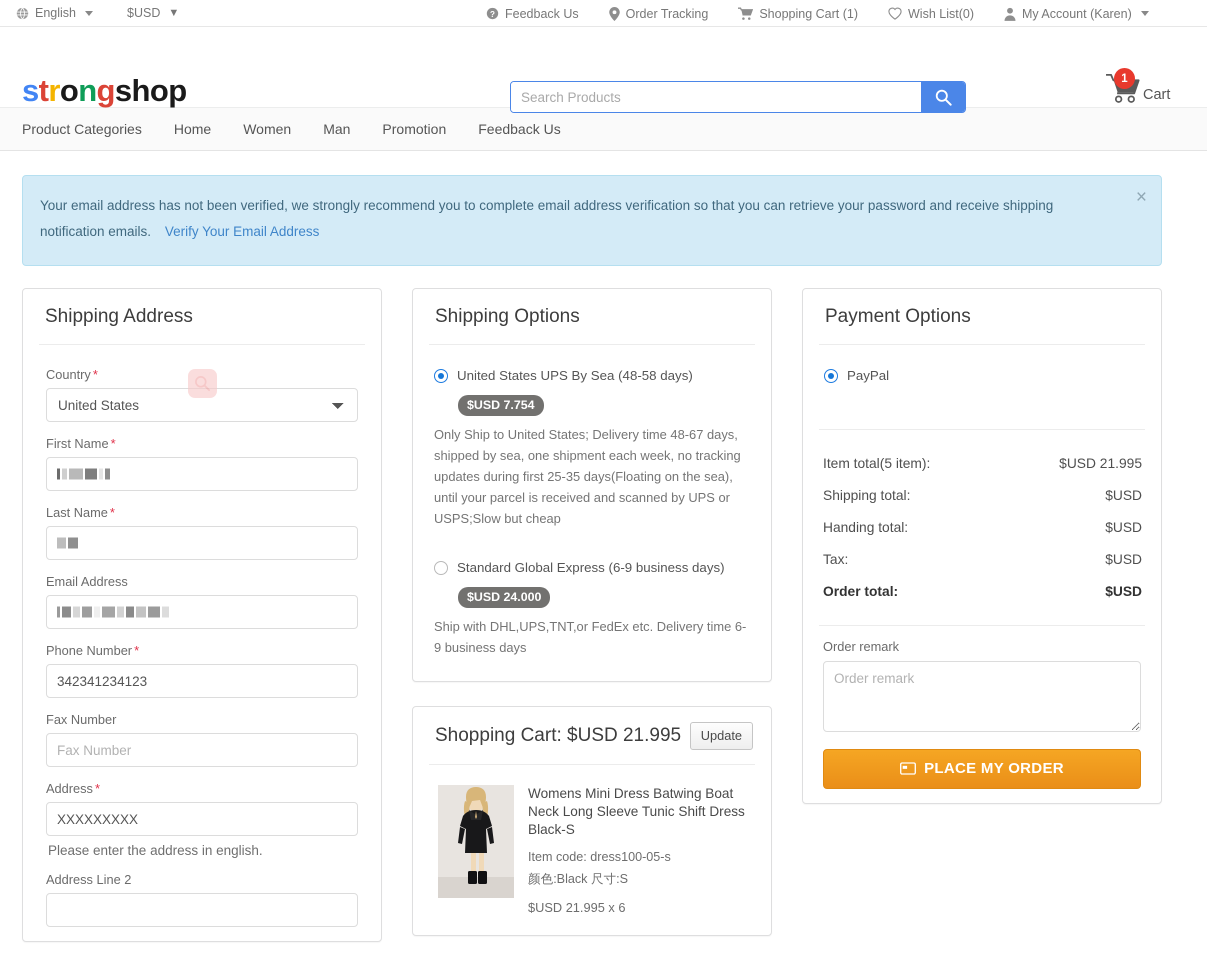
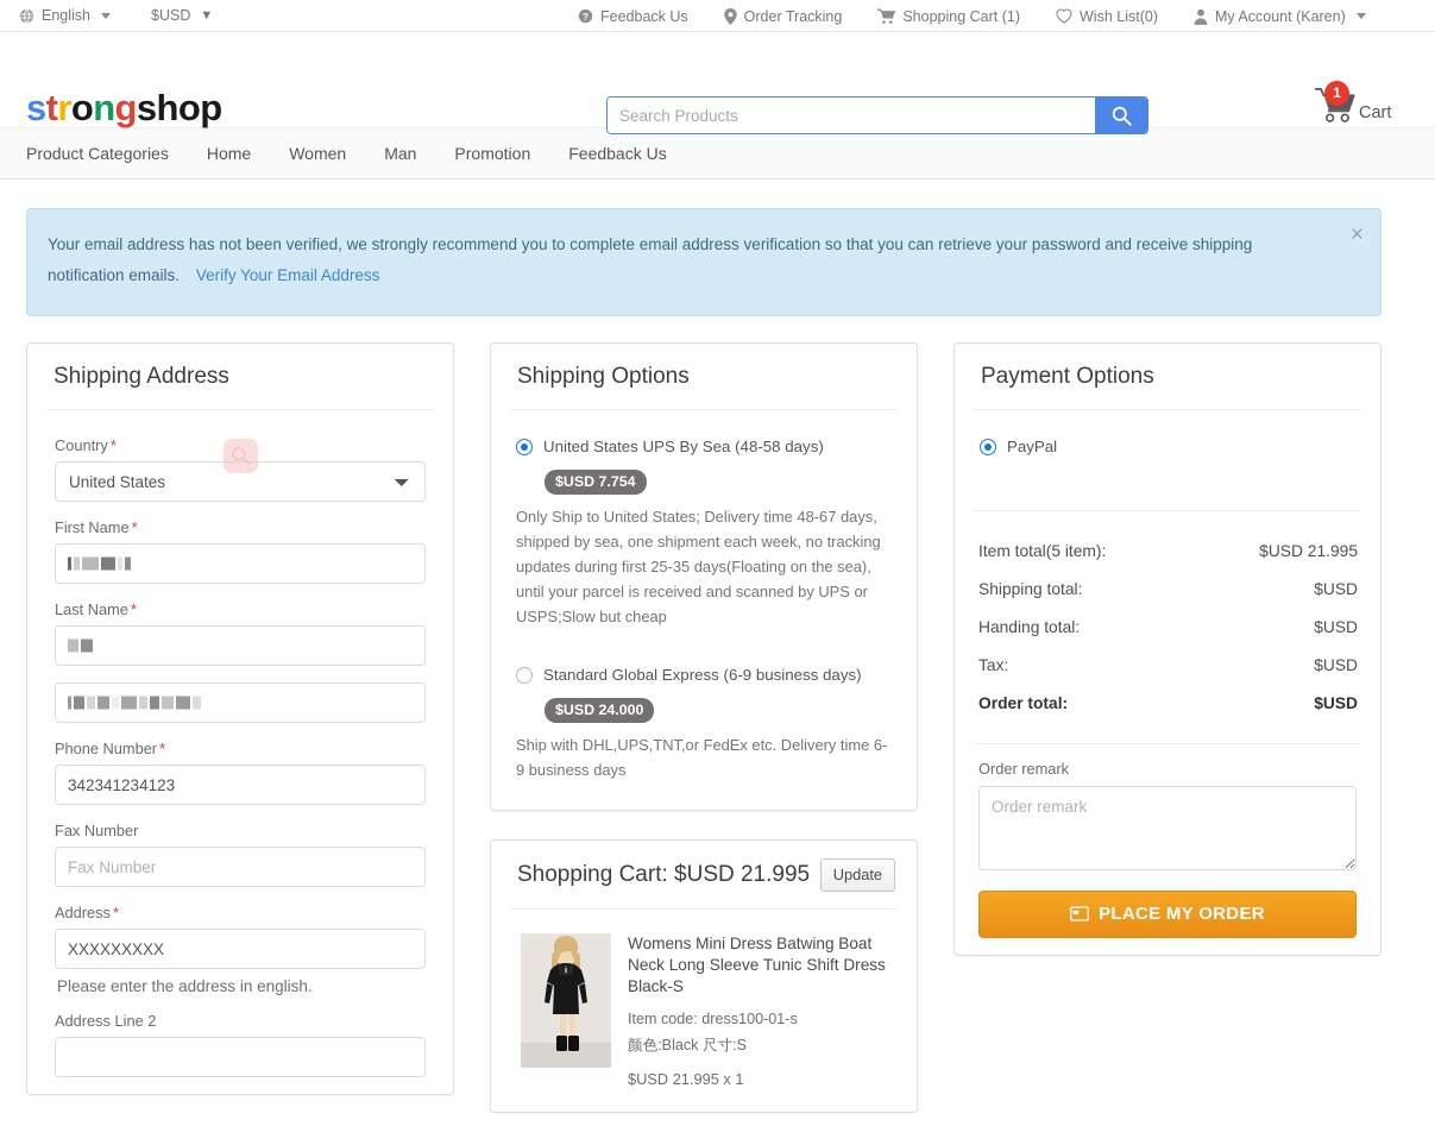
  English
  $USD
  ▼
  ?
  Feedback Us
  Order Tracking
  Shopping Cart (1)
  Wish List(0)
  My Account (Karen)
  strongshop
  Search Products
  1
  Cart
  Product Categories
  Home
  Women
  Man
  Promotion
  Feedback Us
  Your email address has not been verified, we strongly recommend you to complete email address verification so that you can retrieve your password and receive shipping notification emails. Verify Your Email Address
  ×
  Shipping Address
  Country *
  United States
  First Name *
  Last Name *
- Email Address
  Phone Number *
  342341234123
  Fax Number
  Fax Number
  Address *
  XXXXXXXXX
  Please enter the address in english.
  Address Line 2
  Shipping Options
  United States UPS By Sea (48-58 days)
  $USD 7.754
  Only Ship to United States; Delivery time 48-67 days, shipped by sea, one shipment each week, no tracking updates during first 25-35 days(Floating on the sea), until your parcel is received and scanned by UPS or USPS;Slow but cheap
  Standard Global Express (6-9 business days)
  $USD 24.000
  Ship with DHL,UPS,TNT,or FedEx etc. Delivery time 6-9 business days
  Shopping Cart: $USD 21.995
  Update
  Womens Mini Dress Batwing Boat Neck Long Sleeve Tunic Shift Dress Black-S
- Item code: dress100-05-s
+ Item code: dress100-01-s
  颜色:Black 尺寸:S
- $USD 21.995 x 6
+ $USD 21.995 x 1
  Payment Options
  PayPal
  Item total(5 item):
  $USD 21.995
  Shipping total:
  $USD
  Handing total:
  $USD
  Tax:
  $USD
  Order total:
  $USD
  Order remark
  Order remark
  PLACE MY ORDER
